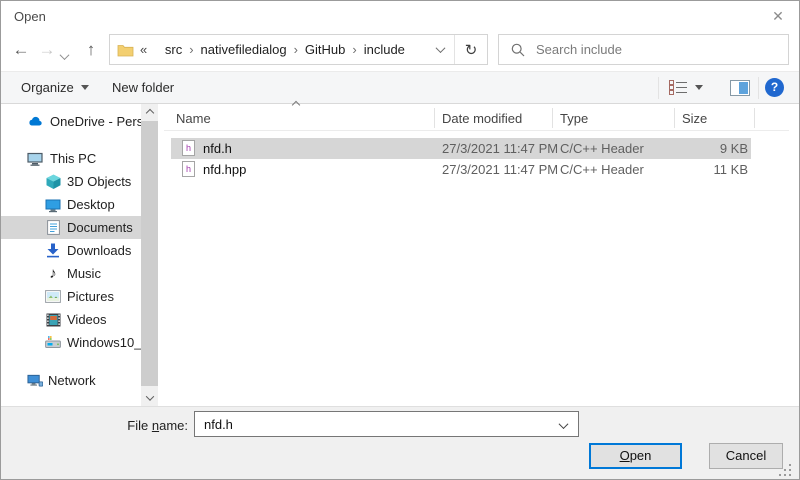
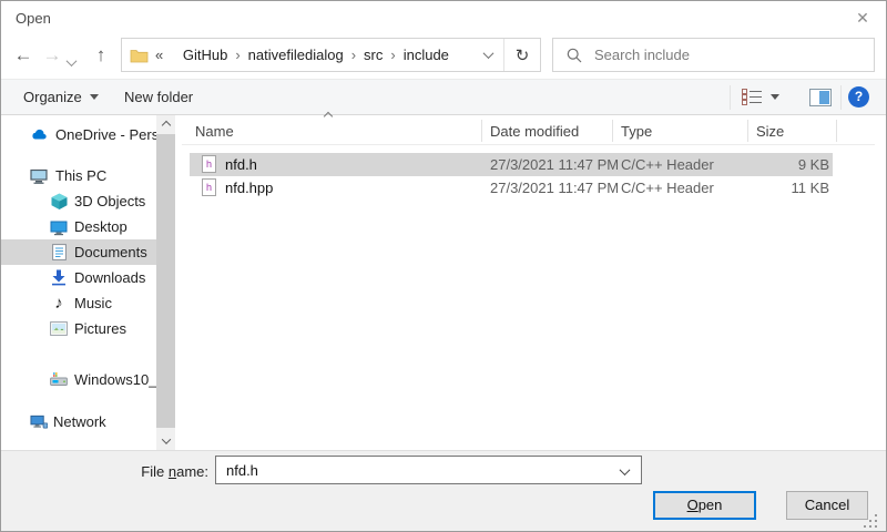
  Open
  ✕
  ←
  →
  ↑
  «
- src
+ GitHub
  ›
  nativefiledialog
  ›
- GitHub
+ src
  ›
  include
  ↻
  Search include
  Organize
  New folder
  ?
  OneDrive - Pers
  This PC
  3D Objects
  Desktop
  Documents
  Downloads
  ♪
  Music
  Pictures
- Videos
  Network
  Name
  Date modified
  Type
  Size
  h
  nfd.h
  27/3/2021 11:47 PM
  C/C++ Header
  9 KB
  h
  nfd.hpp
  27/3/2021 11:47 PM
  C/C++ Header
  11 KB
  File name:
  nfd.h
  Open
  Cancel
